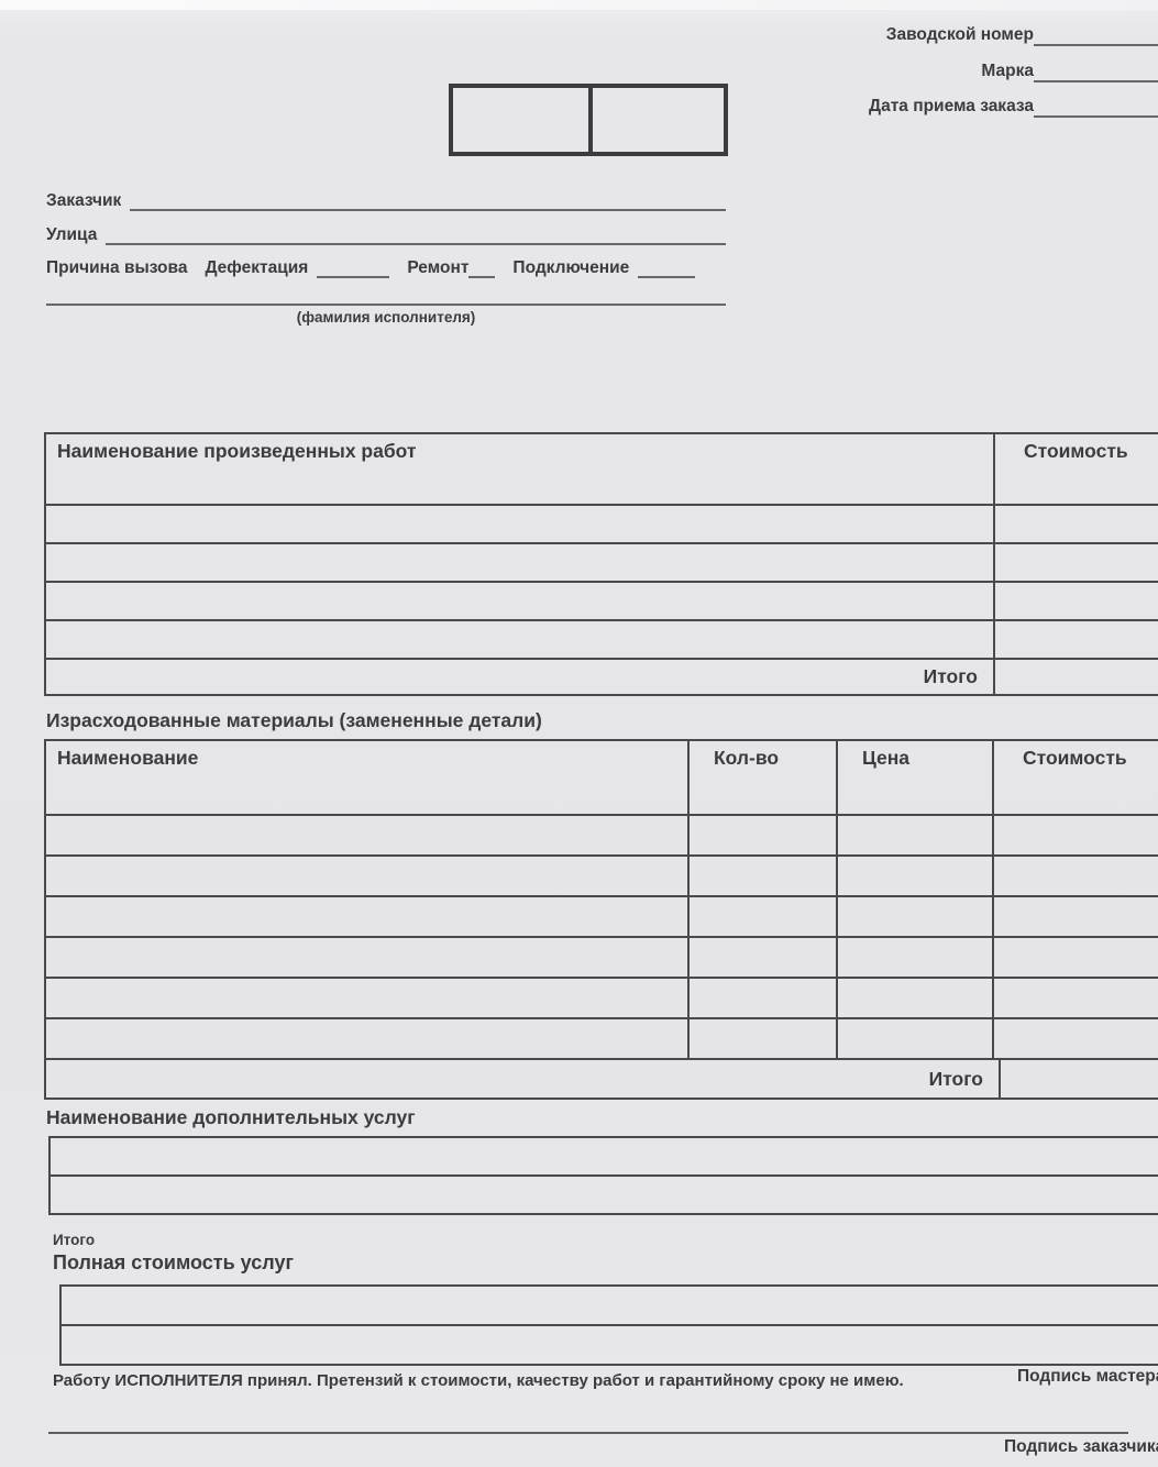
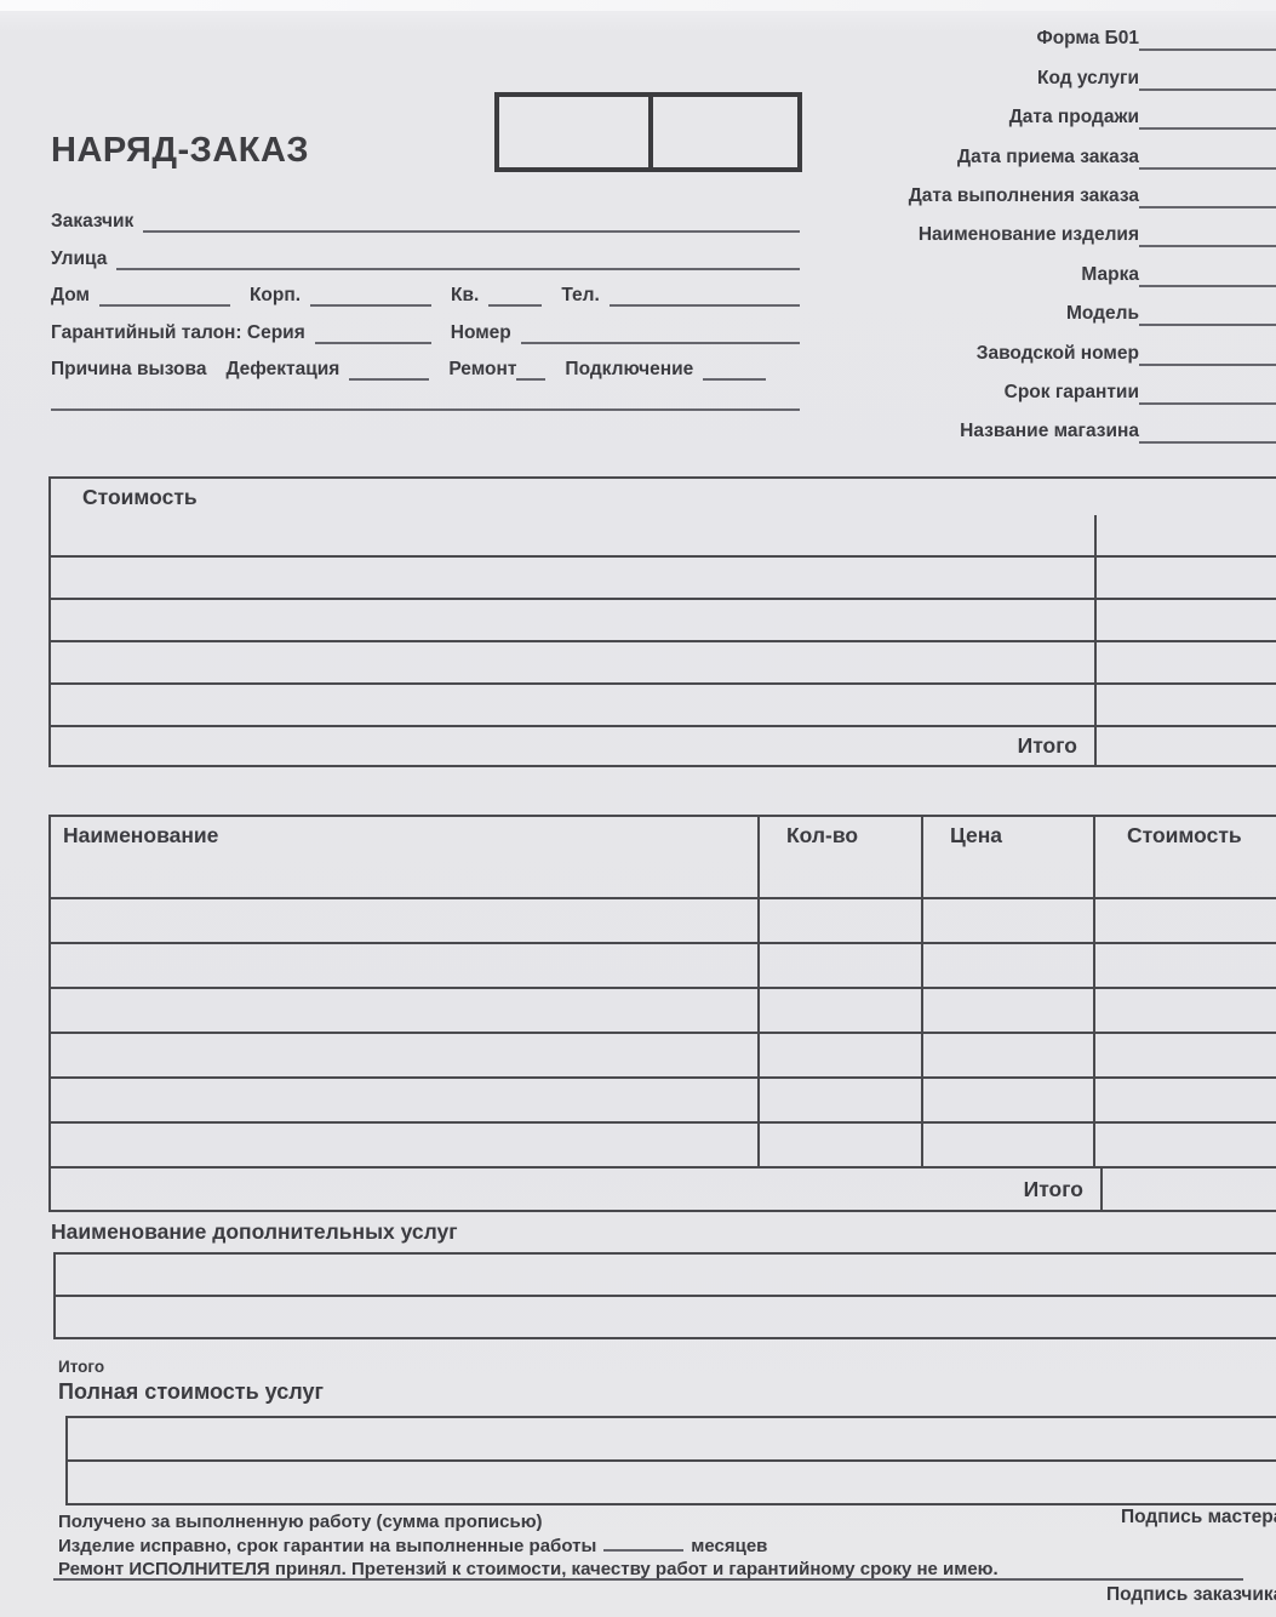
+ Форма Б01
+ Код услуги
+ Дата продажи
- Заводской номер
+ Дата приема заказа
+ Дата выполнения заказа
+ Наименование изделия
  Марка
+ Модель
- Дата приема заказа
+ Заводской номер
+ Срок гарантии
+ Название магазина
+ НАРЯД-ЗАКАЗ
  Заказчик
  Улица
+ Дом
+ Корп.
+ Кв.
+ Тел.
+ Гарантийный талон: Серия
+ Номер
  Причина вызова
  Дефектация
  Ремонт
  Подключение
- (фамилия исполнителя)
- Наименование произведенных работ
  Стоимость
  Итого
- Израсходованные материалы (замененные детали)
  Наименование
  Кол-во
  Цена
  Стоимость
  Итого
  Наименование дополнительных услуг
  Итого
  Полная стоимость услуг
+ Получено за выполненную работу (сумма прописью)
+ Изделие исправно, срок гарантии на выполненные работы месяцев
- Работу ИСПОЛНИТЕЛЯ принял. Претензий к стоимости, качеству работ и гарантийному сроку не имею.
+ Ремонт ИСПОЛНИТЕЛЯ принял. Претензий к стоимости, качеству работ и гарантийному сроку не имею.
  Подпись мастер
  Подпись заказчик
